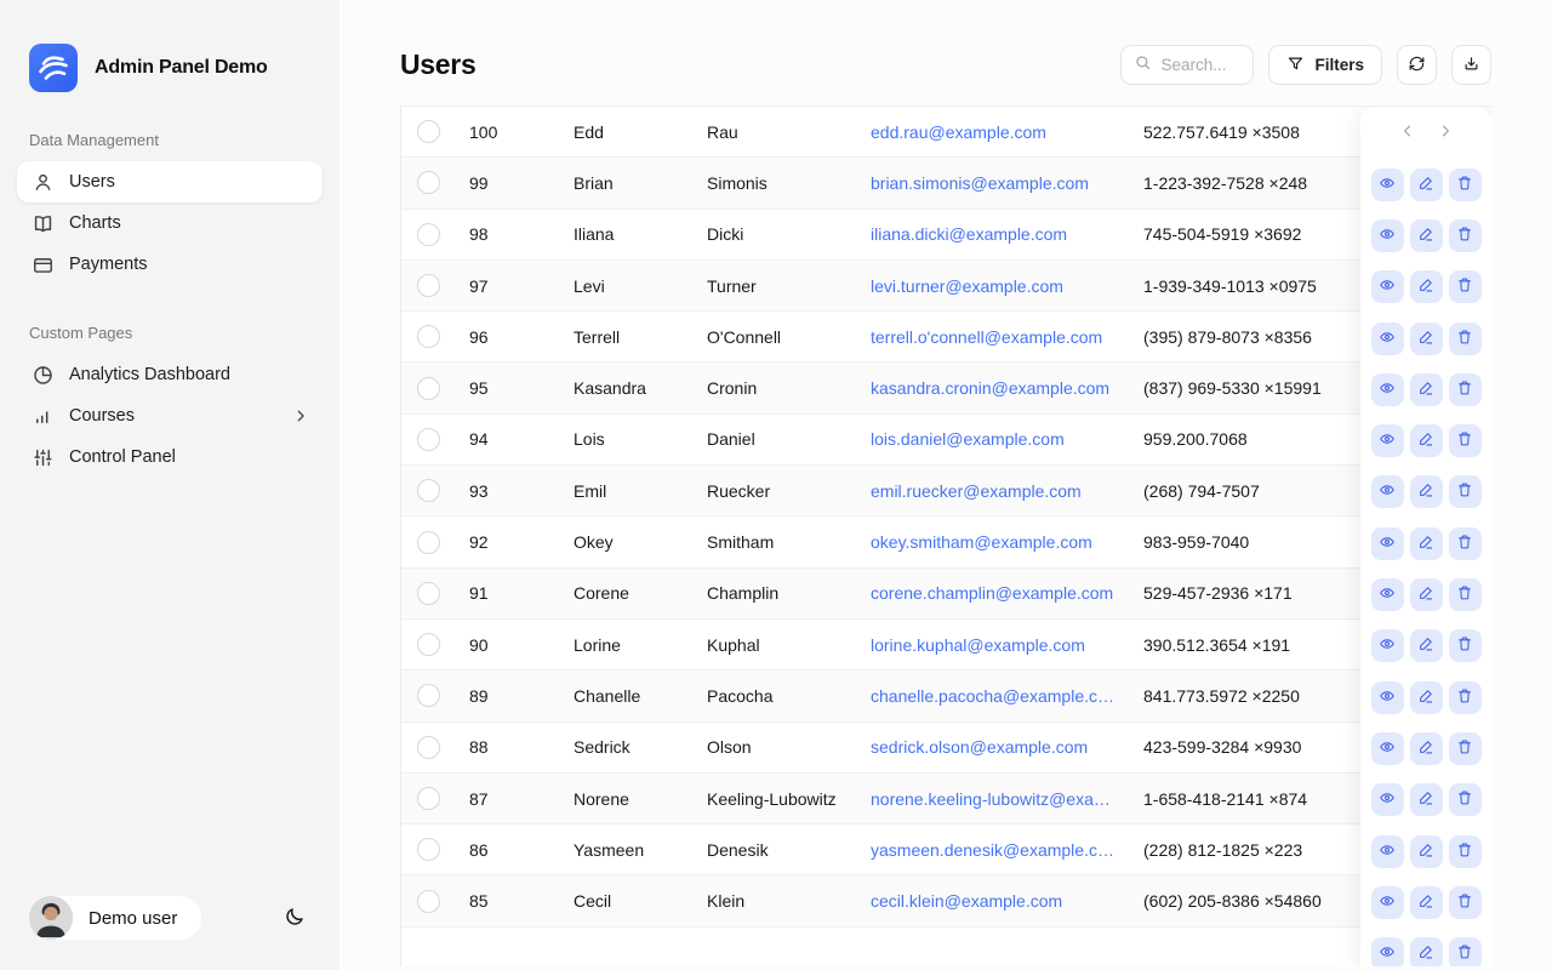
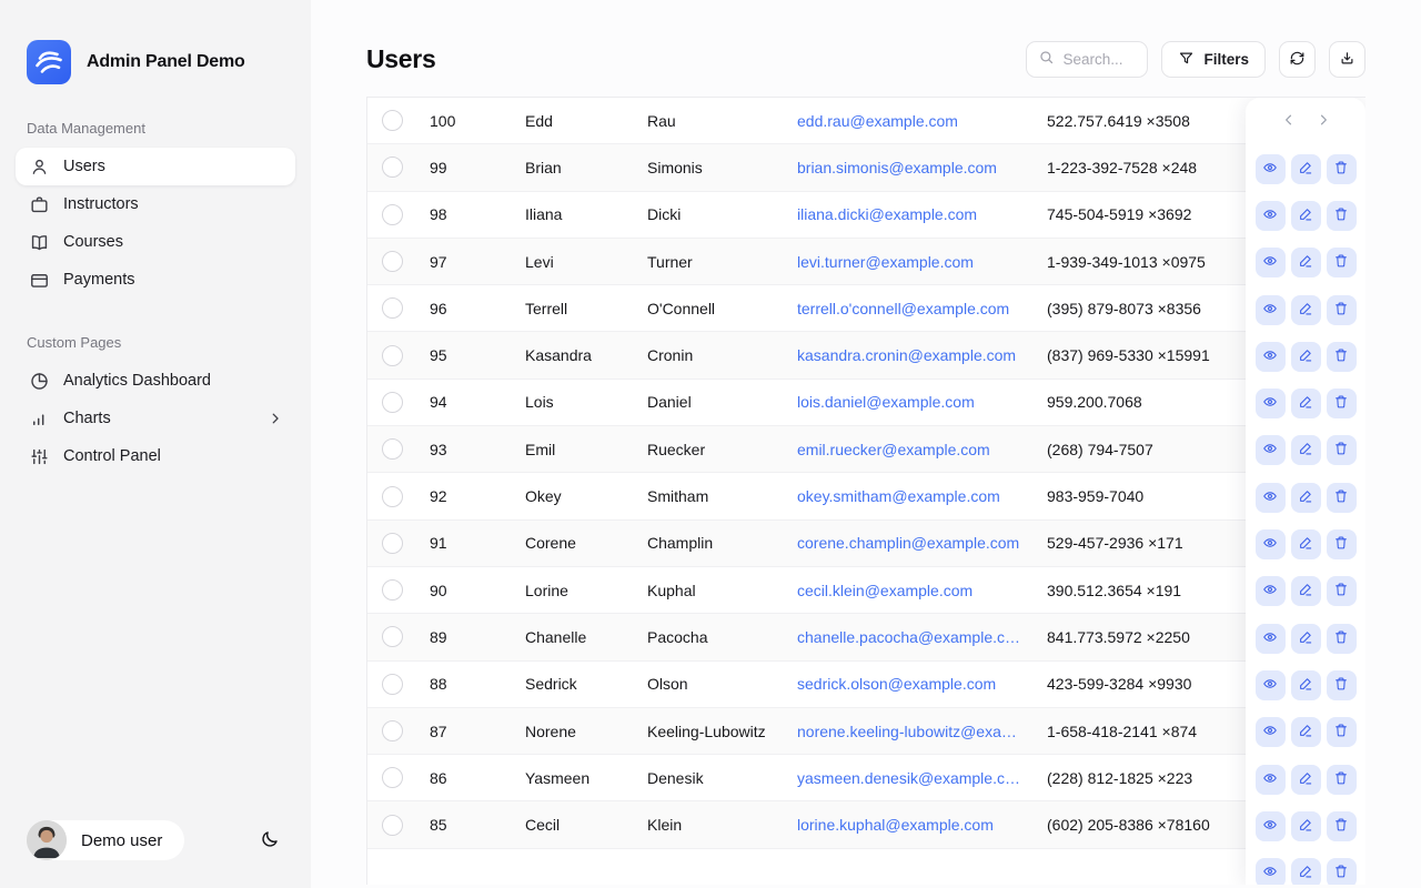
  Admin Panel Demo
  Data Management
  Users
+ Instructors
- Charts
+ Courses
  Payments
  Custom Pages
  Analytics Dashboard
- Courses
+ Charts
  Control Panel
  Demo user
  Users
  Search...
  Filters
  100
  Edd
  Rau
  edd.rau@example.com
  522.757.6419 ×3508
  99
  Brian
  Simonis
  brian.simonis@example.com
  1-223-392-7528 ×248
  98
  Iliana
  Dicki
  iliana.dicki@example.com
  745-504-5919 ×3692
  97
  Levi
  Turner
  levi.turner@example.com
  1-939-349-1013 ×0975
  96
  Terrell
  O'Connell
  terrell.o'connell@example.com
  (395) 879-8073 ×8356
  95
  Kasandra
  Cronin
  kasandra.cronin@example.com
  (837) 969-5330 ×15991
  94
  Lois
  Daniel
  lois.daniel@example.com
  959.200.7068
  93
  Emil
  Ruecker
  emil.ruecker@example.com
  (268) 794-7507
  92
  Okey
  Smitham
  okey.smitham@example.com
  983-959-7040
  91
  Corene
  Champlin
  corene.champlin@example.com
  529-457-2936 ×171
  90
  Lorine
  Kuphal
- lorine.kuphal@example.com
+ cecil.klein@example.com
  390.512.3654 ×191
  89
  Chanelle
  Pacocha
  chanelle.pacocha@example.com
  841.773.5972 ×2250
  88
  Sedrick
  Olson
  sedrick.olson@example.com
  423-599-3284 ×9930
  87
  Norene
  Keeling-Lubowitz
  norene.keeling-lubowitz@examp
  1-658-418-2141 ×874
  86
  Yasmeen
  Denesik
  yasmeen.denesik@example.com
  (228) 812-1825 ×223
  85
  Cecil
  Klein
- cecil.klein@example.com
+ lorine.kuphal@example.com
- (602) 205-8386 ×54860
+ (602) 205-8386 ×78160
